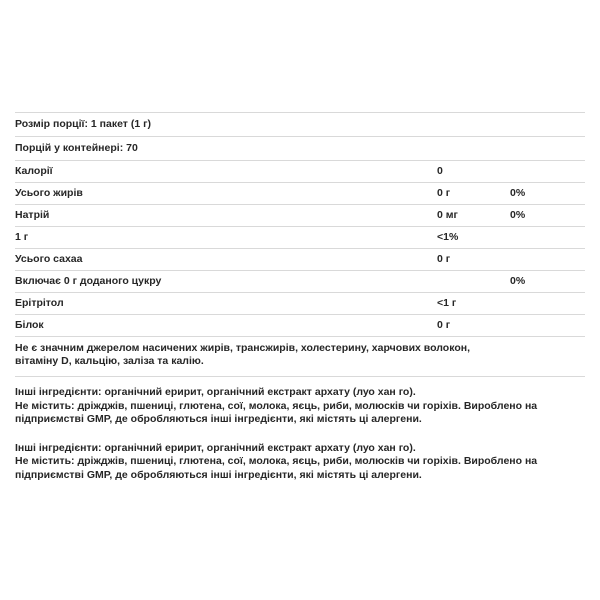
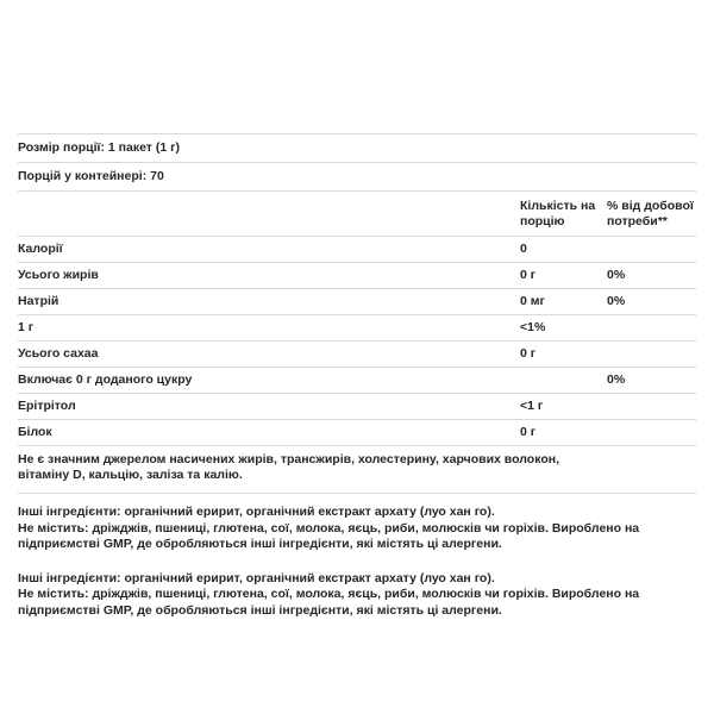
  Розмір порції: 1 пакет (1 г)
  Порцій у контейнері: 70
+ Кількість на порцію
+ % від добової потреби**
  Калорії
  0
  Усього жирів
  0 г
  0%
  Натрій
  0 мг
  0%
  1 г
  <1%
  Усього сахаа
  0 г
  Включає 0 г доданого цукру
  0%
  Ерітрітол
  <1 г
  Білок
  0 г
  Не є значним джерелом насичених жирів, трансжирів, холестерину, харчових волокон, вітаміну D, кальцію, заліза та калію.
  Інші інгредієнти: органічний еририт, органічний екстракт архату (луо хан го).
  Не містить: дріжджів, пшениці, глютена, сої, молока, яєць, риби, молюсків чи горіхів. Вироблено на підприємстві GMP, де обробляються інші інгредієнти, які містять ці алергени.
  Інші інгредієнти: органічний еририт, органічний екстракт архату (луо хан го).
  Не містить: дріжджів, пшениці, глютена, сої, молока, яєць, риби, молюсків чи горіхів. Вироблено на підприємстві GMP, де обробляються інші інгредієнти, які містять ці алергени.
